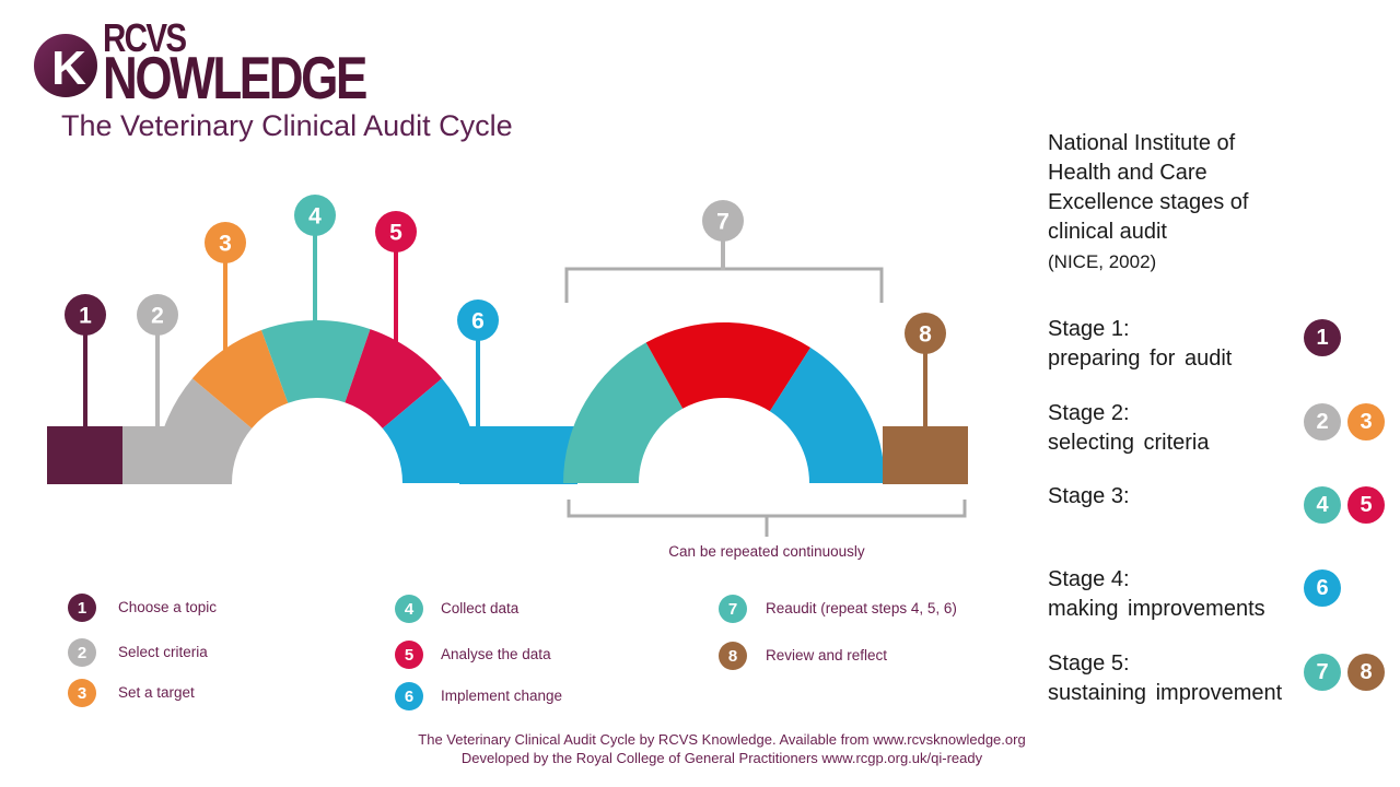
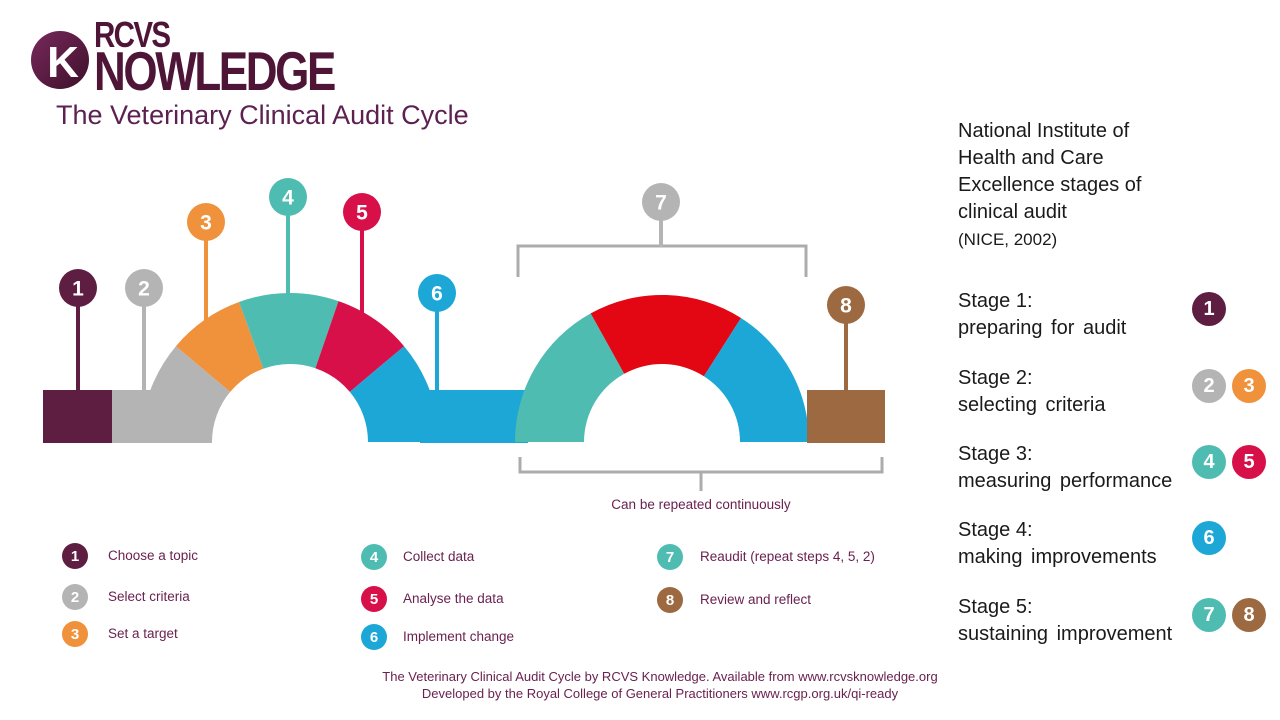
  K
  RCVS
  NOWLEDGE
  The Veterinary Clinical Audit Cycle
  Can be repeated continuously
  1
  2
  3
  4
  5
  6
  7
  8
  1
  Choose a topic
  2
  Select criteria
  3
  Set a target
  4
  Collect data
  5
  Analyse the data
  6
  Implement change
  7
- Reaudit (repeat steps 4, 5, 6)
+ Reaudit (repeat steps 4, 5, 2)
  8
  Review and reflect
  National Institute of
  Health and Care
  Excellence stages of
  clinical audit
  (NICE, 2002)
  Stage 1:
  preparing for audit
  1
  Stage 2:
  selecting criteria
  2
  3
  Stage 3:
+ measuring performance
  4
  5
  Stage 4:
  making improvements
  6
  Stage 5:
  sustaining improvement
  7
  8
  The Veterinary Clinical Audit Cycle by RCVS Knowledge. Available from www.rcvsknowledge.org
  Developed by the Royal College of General Practitioners www.rcgp.org.uk/qi-ready
